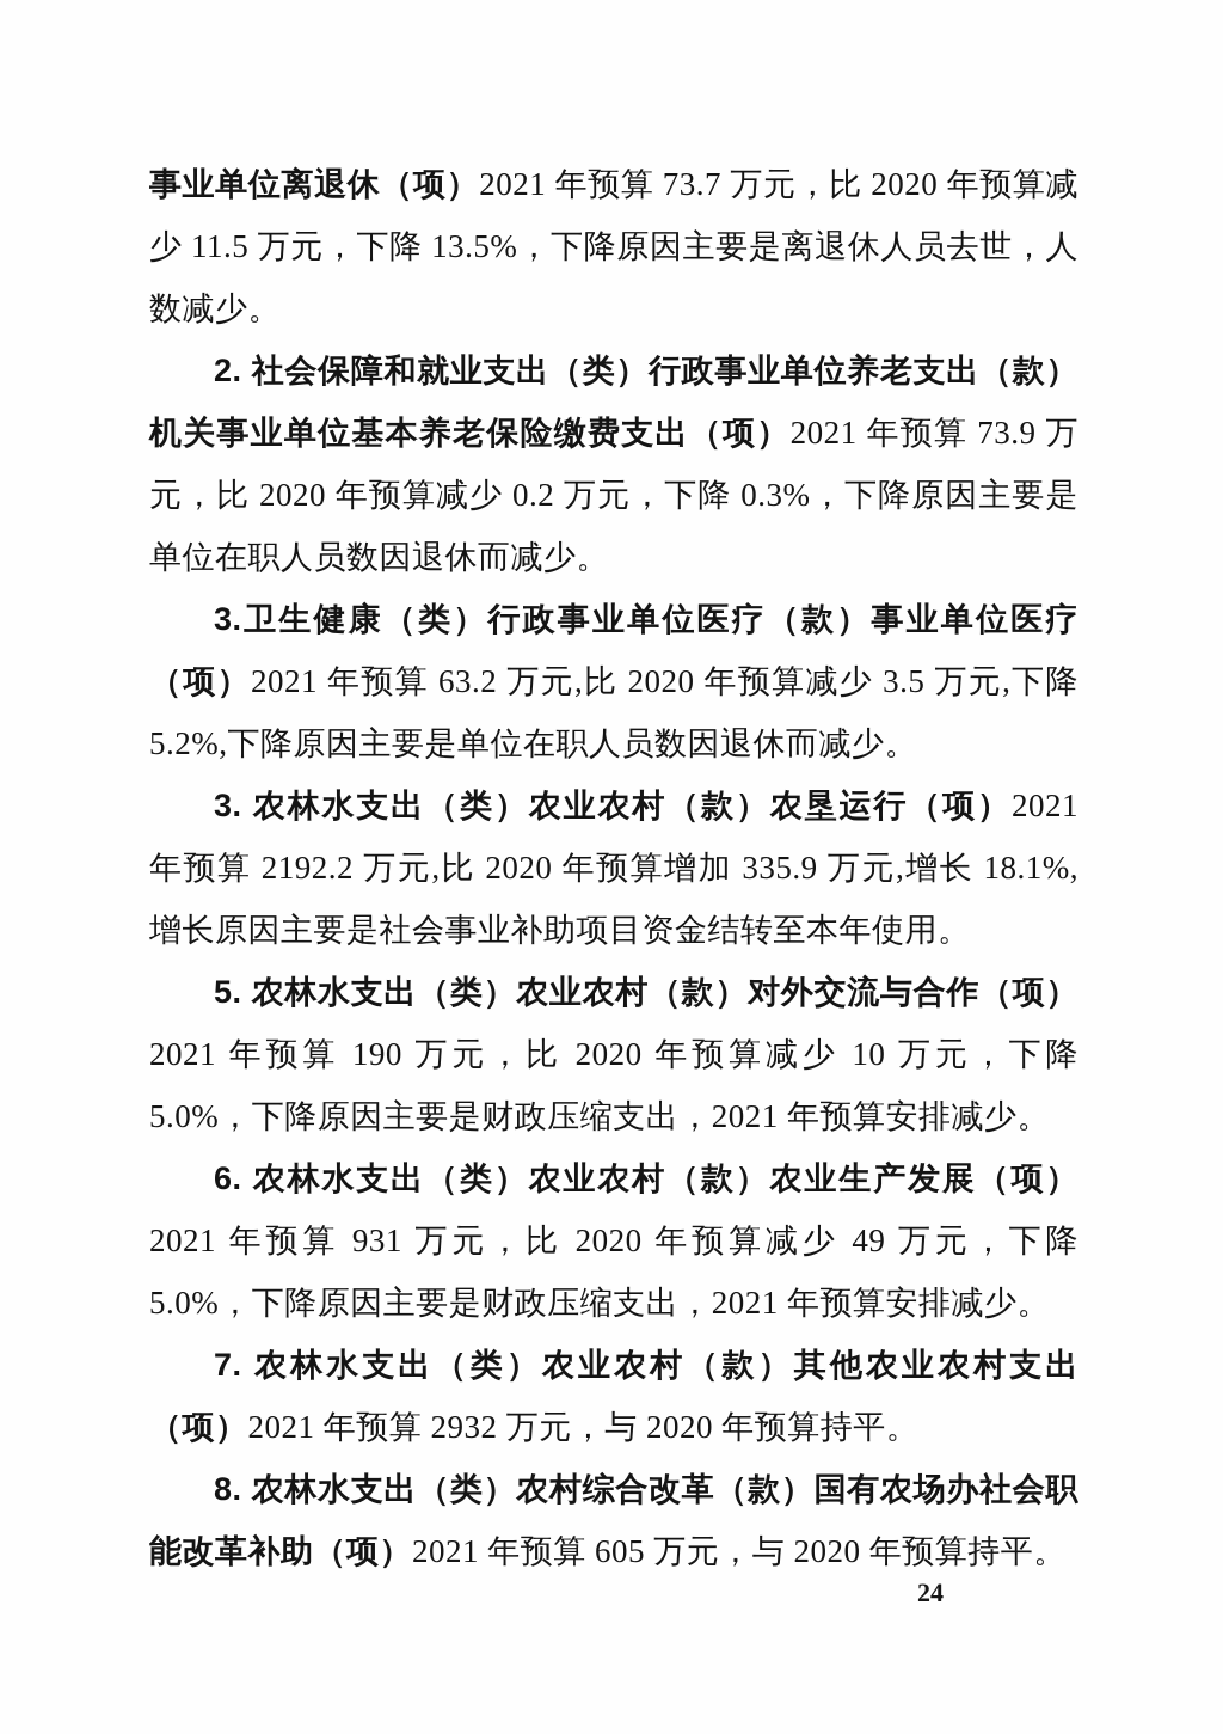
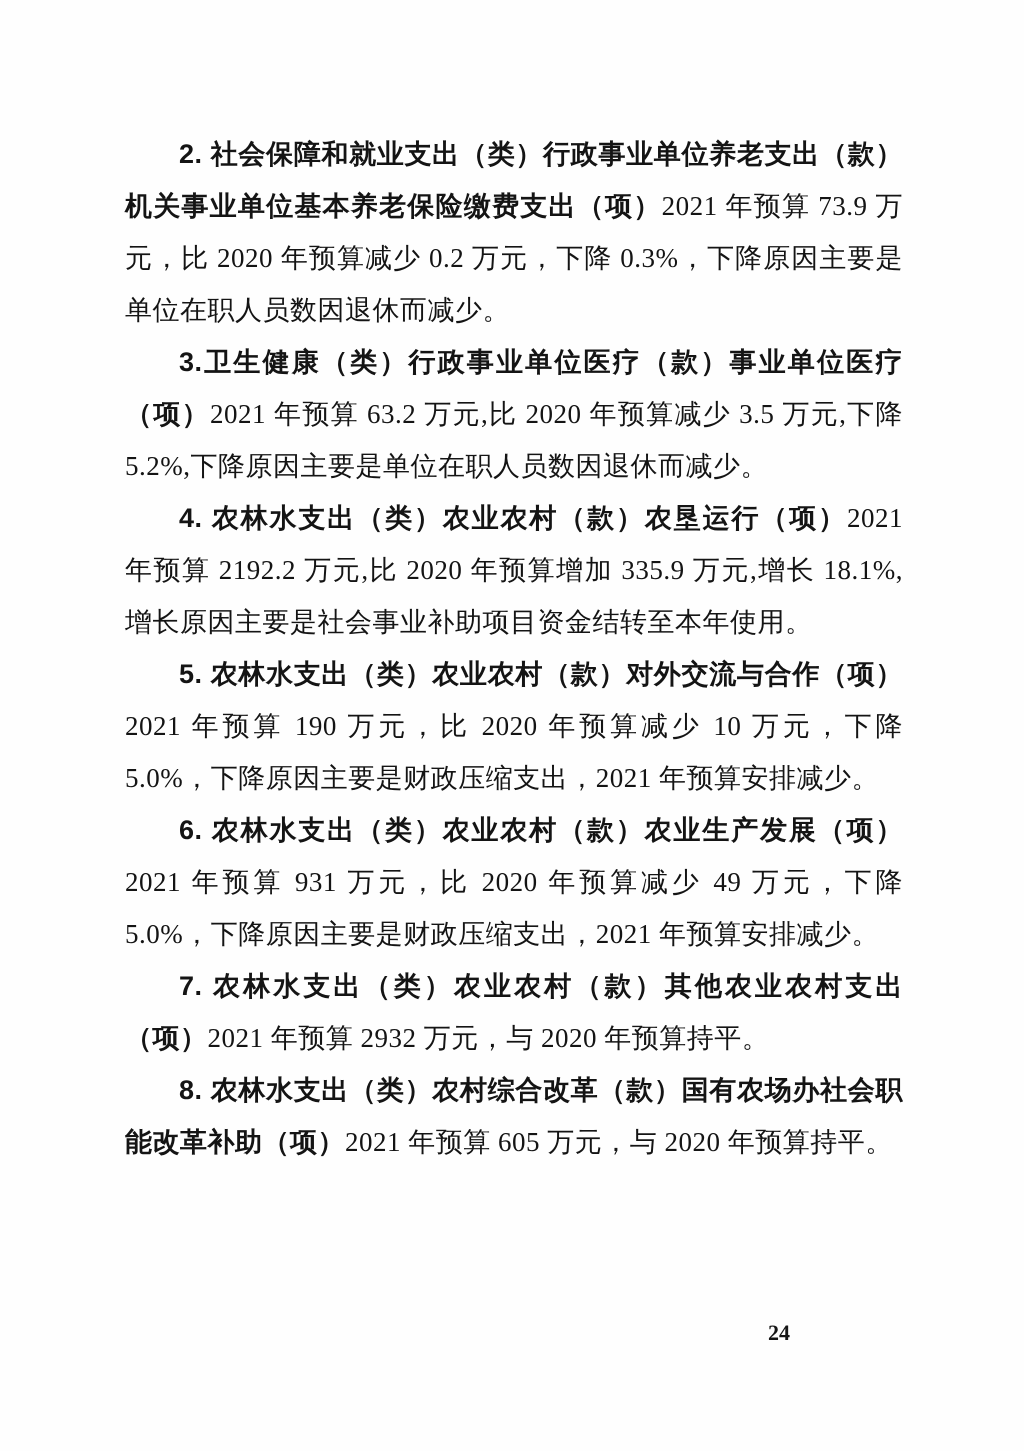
- 事业单位离退休（项）2021 年预算 73.7 万元，比 2020 年预算减少 11.5 万元，下降 13.5%，下降原因主要是离退休人员去世，人数减少。
  2. 社会保障和就业支出（类）行政事业单位养老支出（款）机关事业单位基本养老保险缴费支出（项）2021 年预算 73.9 万元，比 2020 年预算减少 0.2 万元，下降 0.3%，下降原因主要是单位在职人员数因退休而减少。
  3.卫生健康（类）行政事业单位医疗（款）事业单位医疗（项）2021 年预算 63.2 万元,比 2020 年预算减少 3.5 万元,下降 5.2%,下降原因主要是单位在职人员数因退休而减少。
- 3. 农林水支出（类）农业农村（款）农垦运行（项）2021 年预算 2192.2 万元,比 2020 年预算增加 335.9 万元,增长 18.1%,增长原因主要是社会事业补助项目资金结转至本年使用。
+ 4. 农林水支出（类）农业农村（款）农垦运行（项）2021 年预算 2192.2 万元,比 2020 年预算增加 335.9 万元,增长 18.1%,增长原因主要是社会事业补助项目资金结转至本年使用。
  5. 农林水支出（类）农业农村（款）对外交流与合作（项）2021 年预算 190 万元，比 2020 年预算减少 10 万元，下降 5.0%，下降原因主要是财政压缩支出，2021 年预算安排减少。
  6. 农林水支出（类）农业农村（款）农业生产发展（项）2021 年预算 931 万元，比 2020 年预算减少 49 万元，下降 5.0%，下降原因主要是财政压缩支出，2021 年预算安排减少。
  7. 农林水支出（类）农业农村（款）其他农业农村支出（项）2021 年预算 2932 万元，与 2020 年预算持平。
  8. 农林水支出（类）农村综合改革（款）国有农场办社会职能改革补助（项）2021 年预算 605 万元，与 2020 年预算持平。
  24
